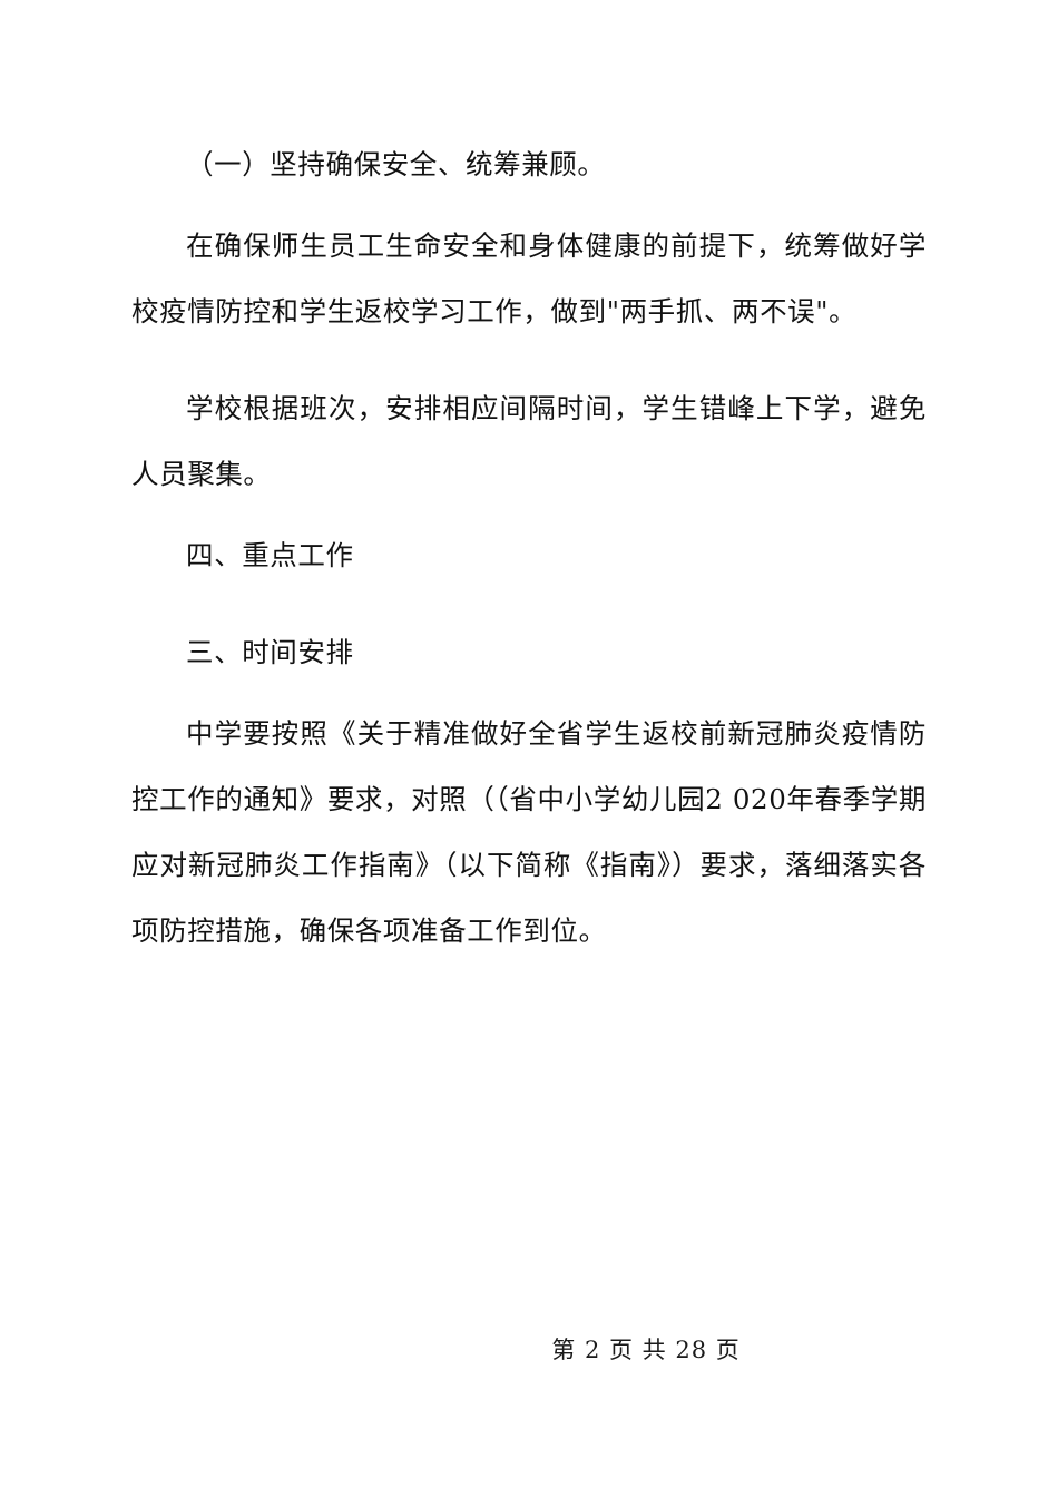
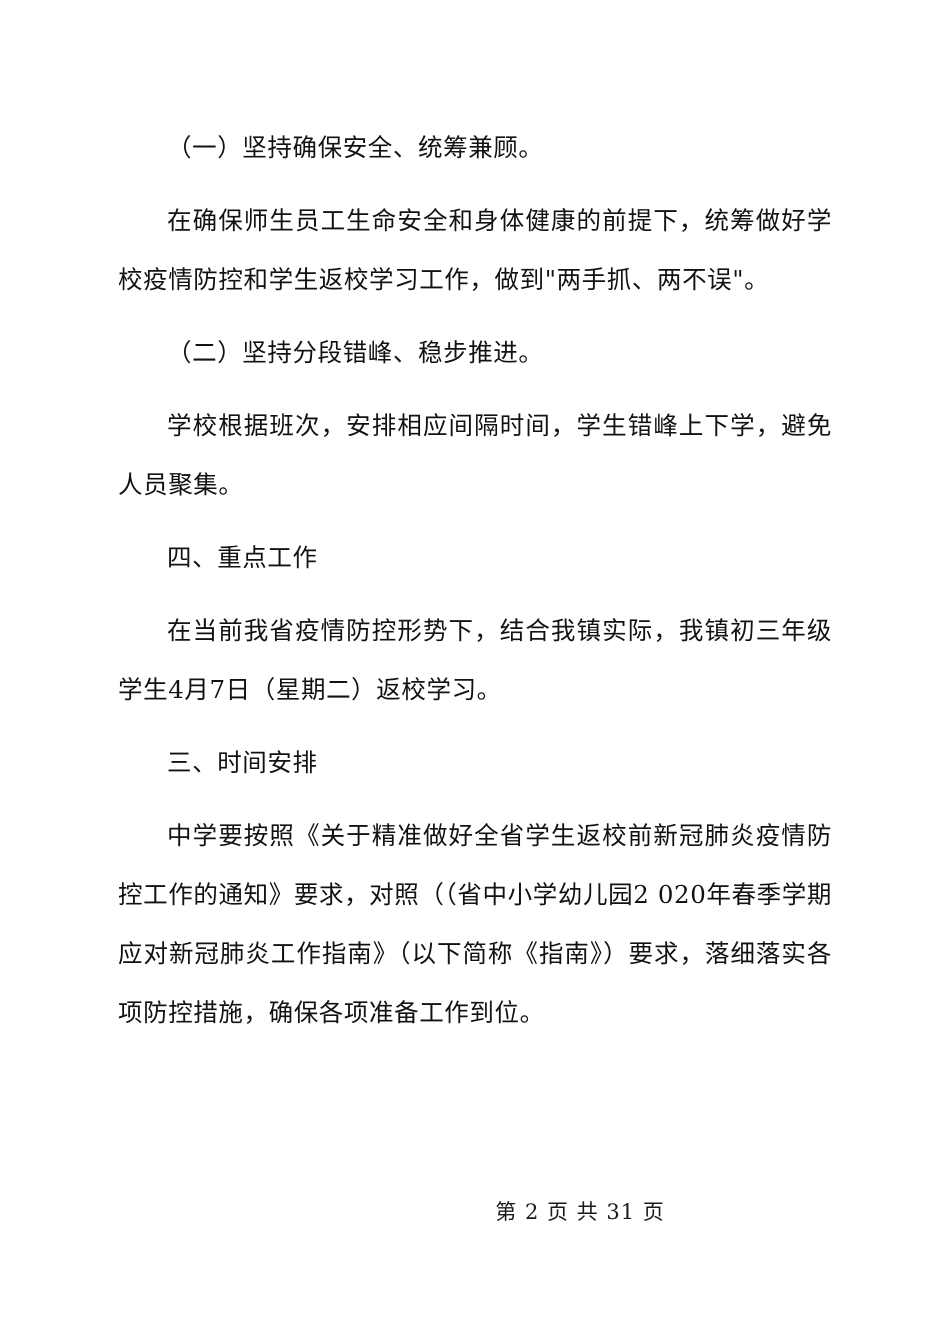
  （一）坚持确保安全、统筹兼顾。
  在确保师生员工生命安全和身体健康的前提下，统筹做好学校疫情防控和学生返校学习工作，做到"两手抓、两不误"。
+ （二）坚持分段错峰、稳步推进。
  学校根据班次，安排相应间隔时间，学生错峰上下学，避免人员聚集。
  四、重点工作
+ 在当前我省疫情防控形势下，结合我镇实际，我镇初三年级学生4月7日（星期二）返校学习。
  三、时间安排
  中学要按照《关于精准做好全省学生返校前新冠肺炎疫情防控工作的通知》要求，对照（（省中小学幼儿园2 020年春季学期应对新冠肺炎工作指南》（以下简称《指南》）要求，落细落实各项防控措施，确保各项准备工作到位。
- 第 2 页 共 28 页
+ 第 2 页 共 31 页
